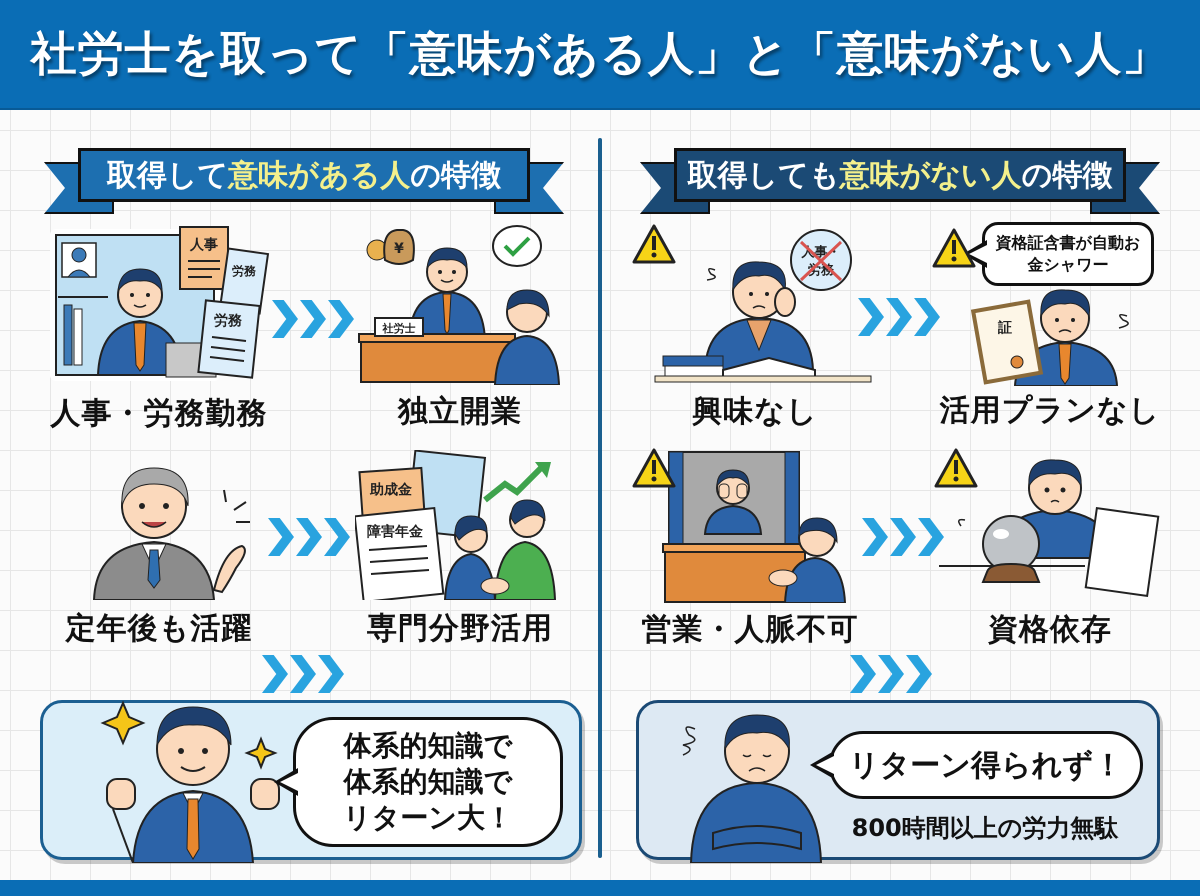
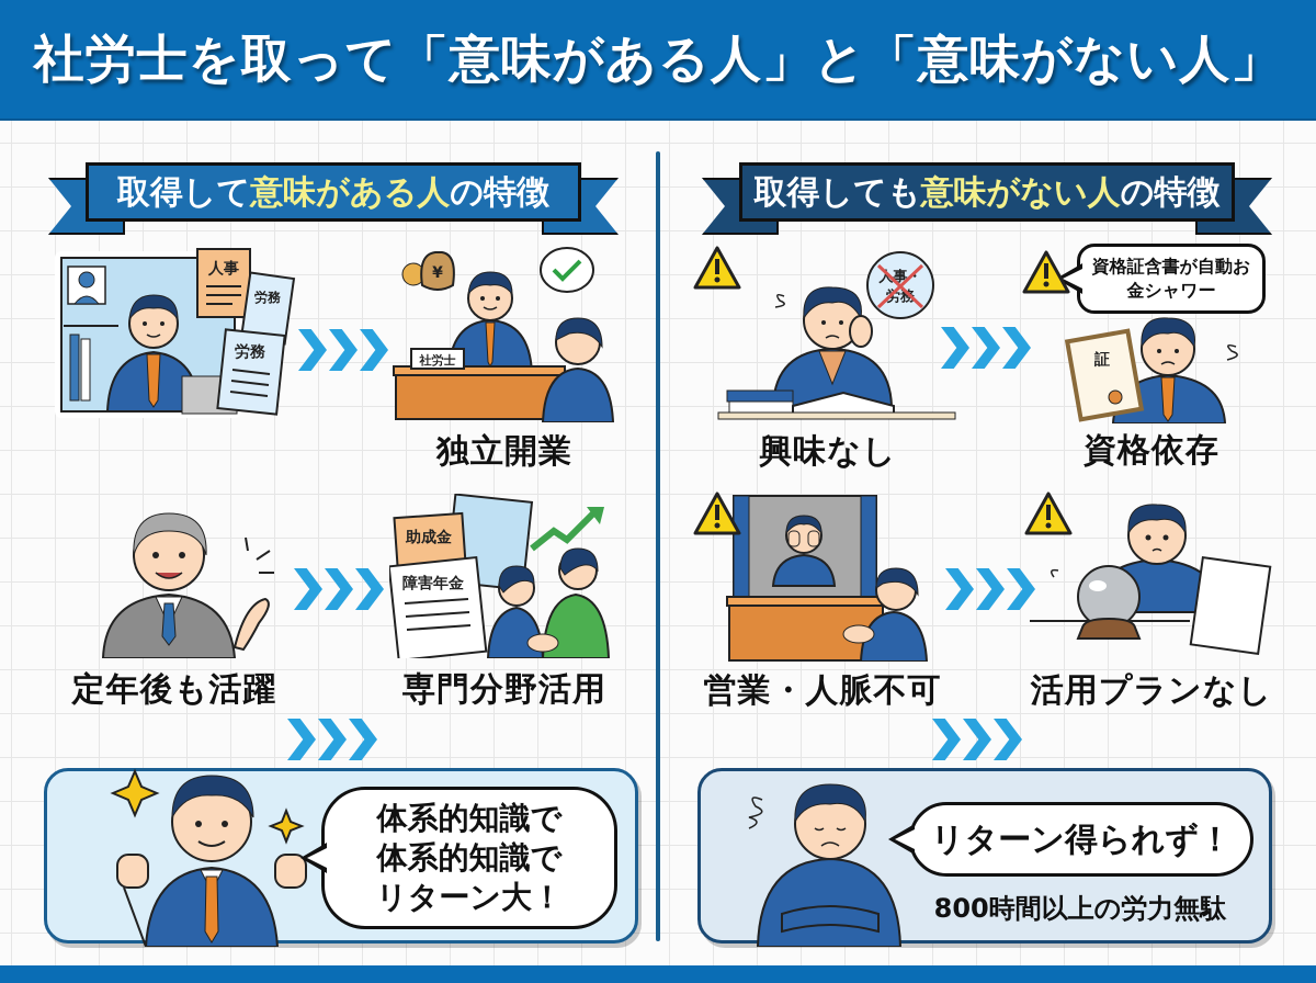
  社労士を取って「意味がある人」と「意味がない人」
  取得して
  意味がある人
  の特徴
  取得しても
  意味がない人
  の特徴
  人事
  労務
  労務
- 人事・労務勤務
  ¥
  社労士
  独立開業
  定年後も活躍
  助成金
  障害年金
  専門分野活用
  体系的知識で
  体系的知識で
  リターン大！
  人事・
  労務
  興味なし
  資格証含書が自動お金シャワー
  証
- 活用プランなし
+ 資格依存
  営業・人脈不可
- 資格依存
+ 活用プランなし
  リターン得られず！
  800時間以上の労力無駄
